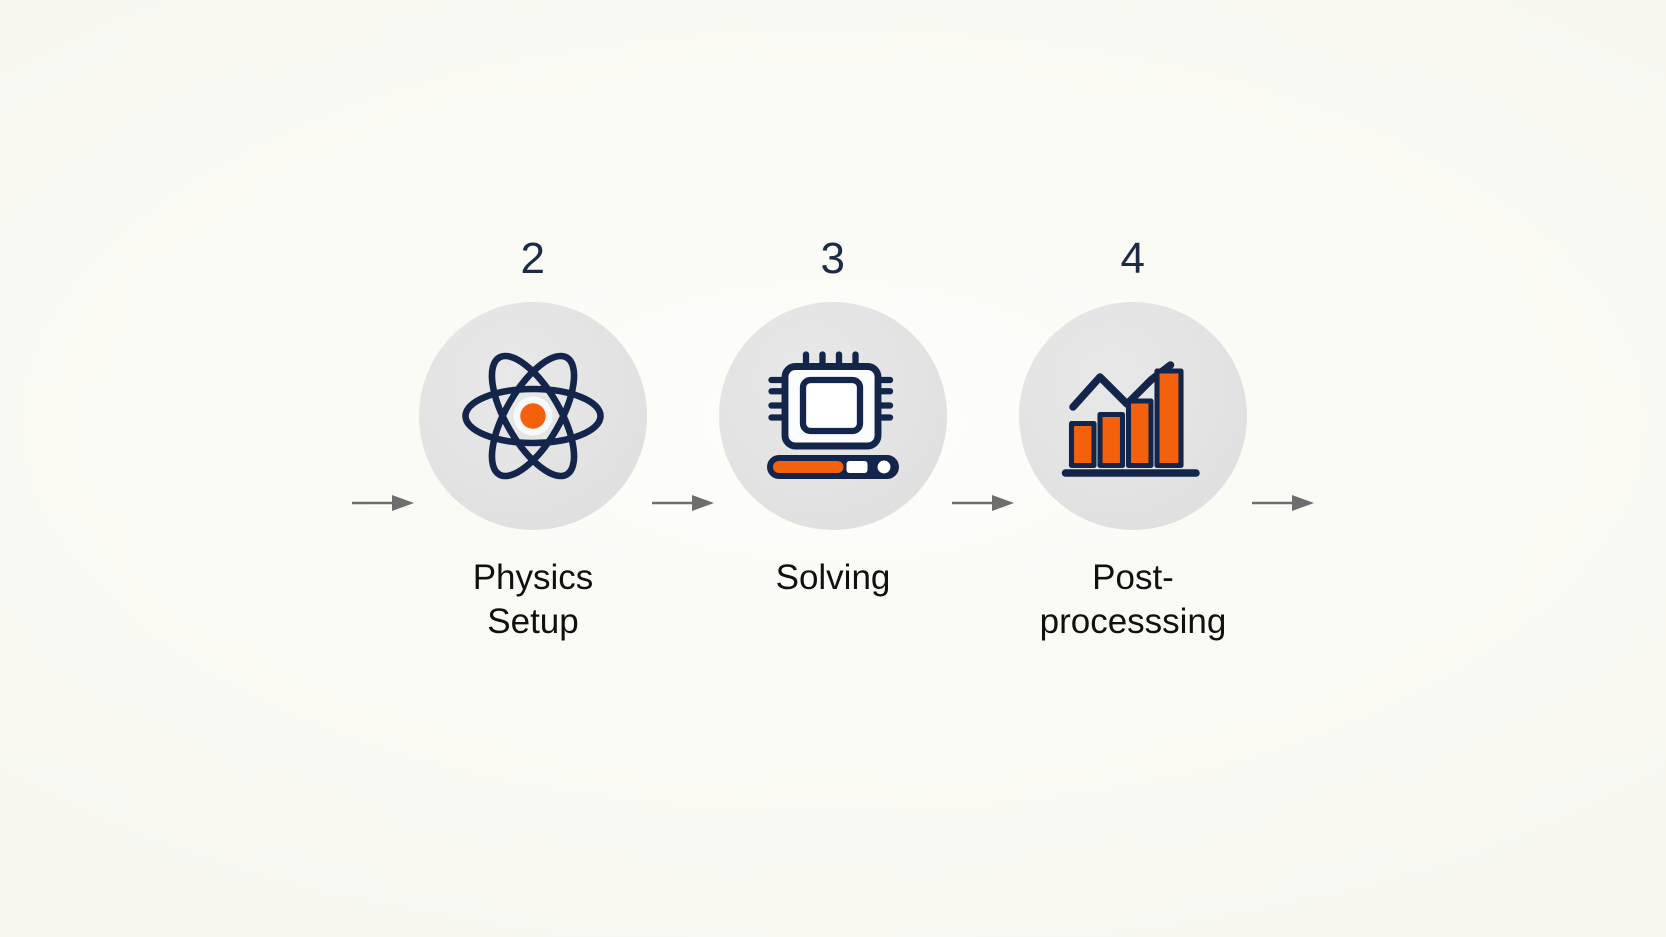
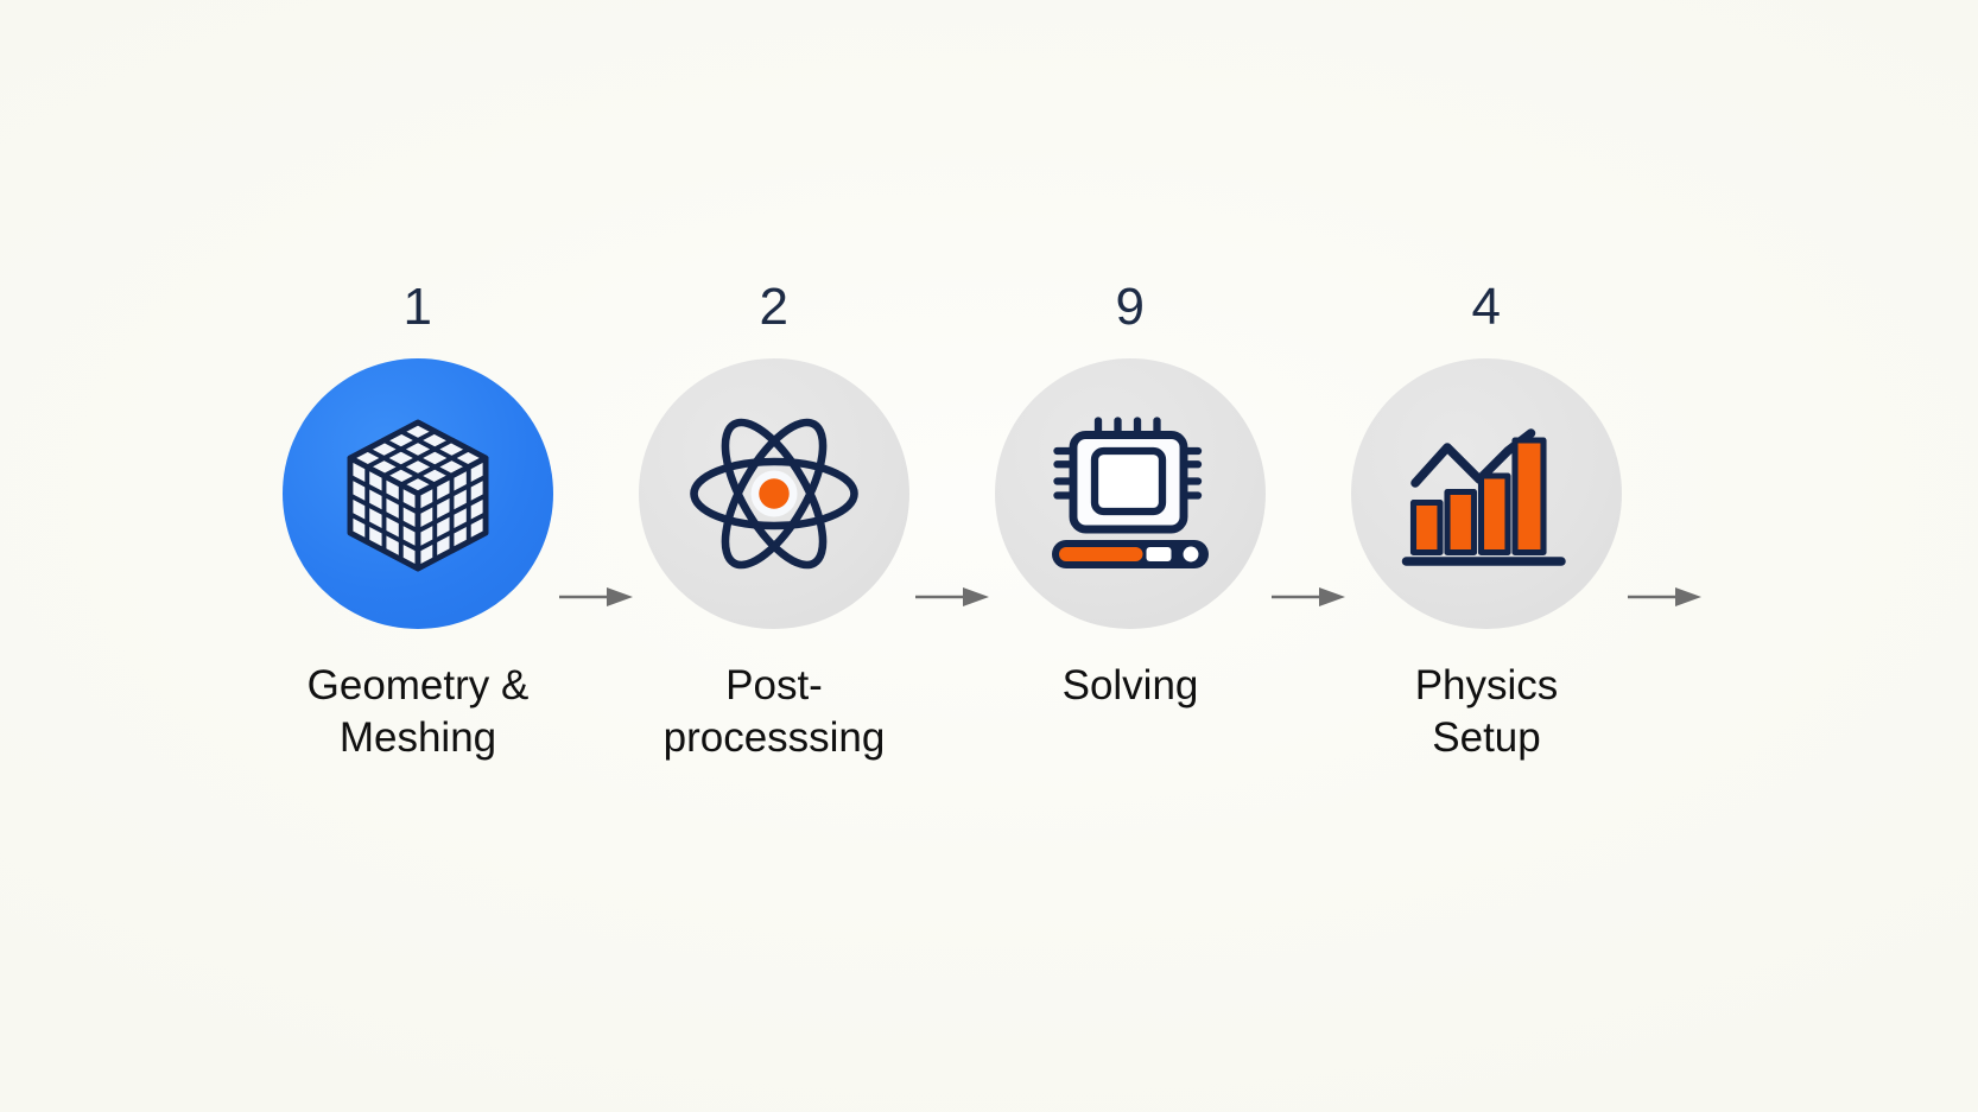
+ 1
+ Geometry & Meshing
  2
- Physics Setup
+ Post-processsing
- 3
+ 9
  Solving
  4
- Post-processsing
+ Physics Setup
